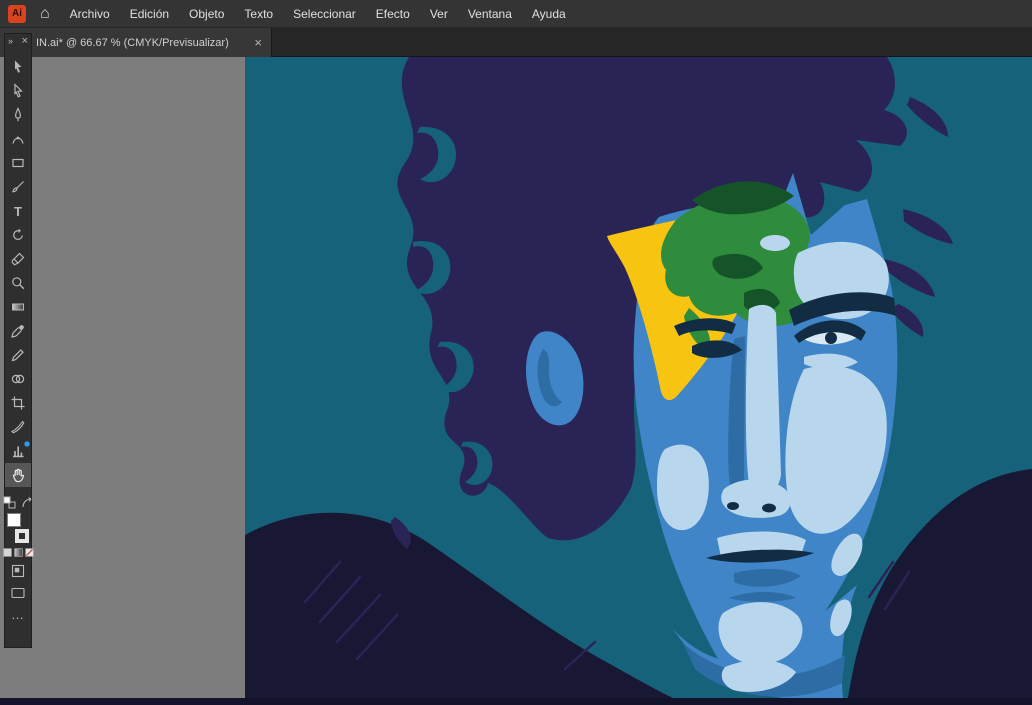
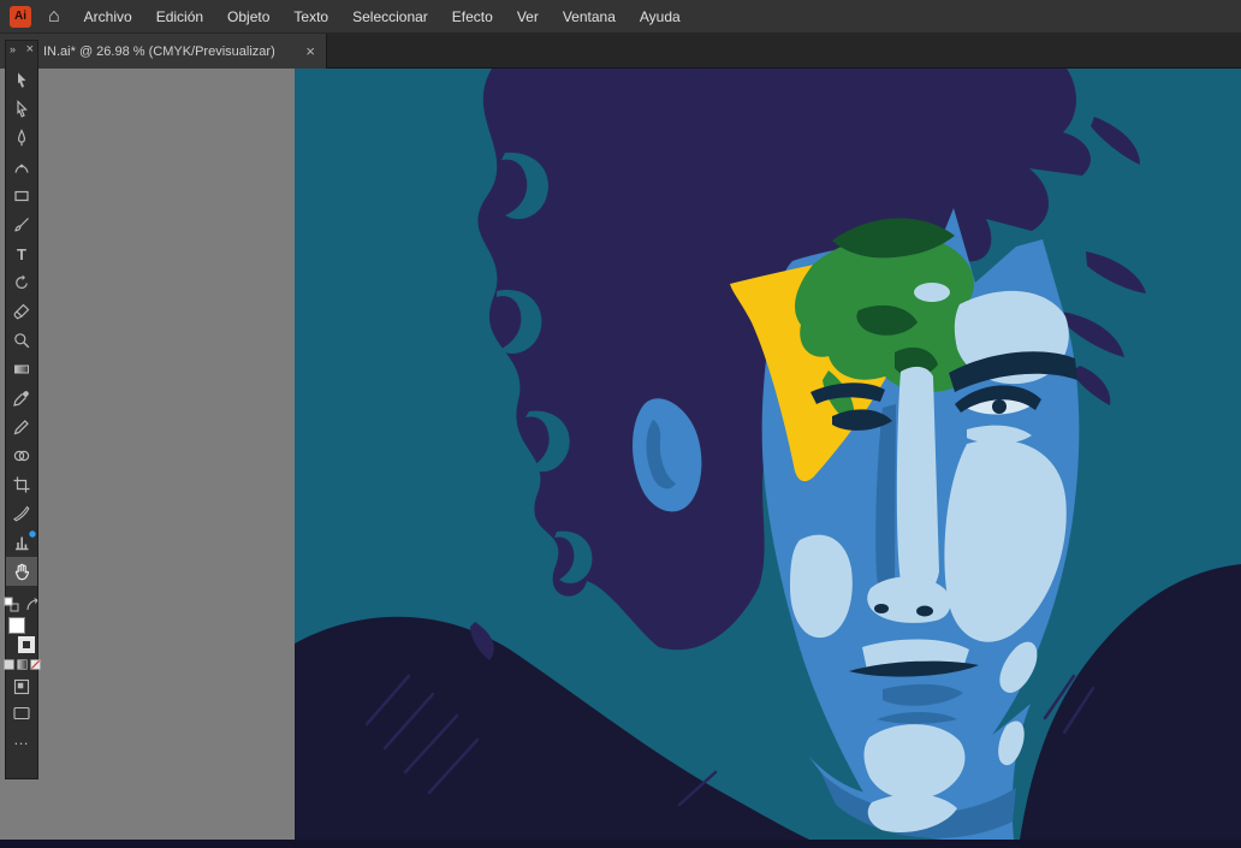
  Ai
  ⌂
  Archivo
  Edición
  Objeto
  Texto
  Seleccionar
  Efecto
  Ver
  Ventana
  Ayuda
- IN.ai* @ 66.67 % (CMYK/Previsualizar)
+ IN.ai* @ 26.98 % (CMYK/Previsualizar)
  ×
  »
  ×
  T
  …
